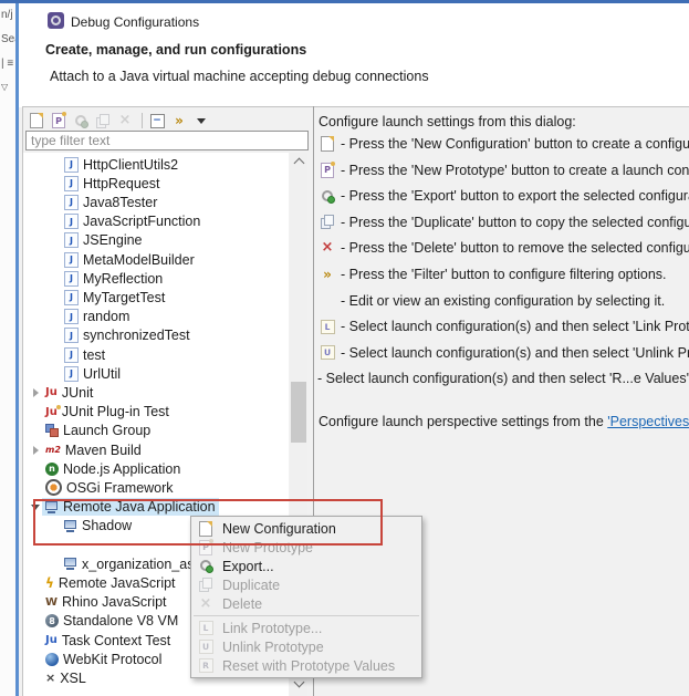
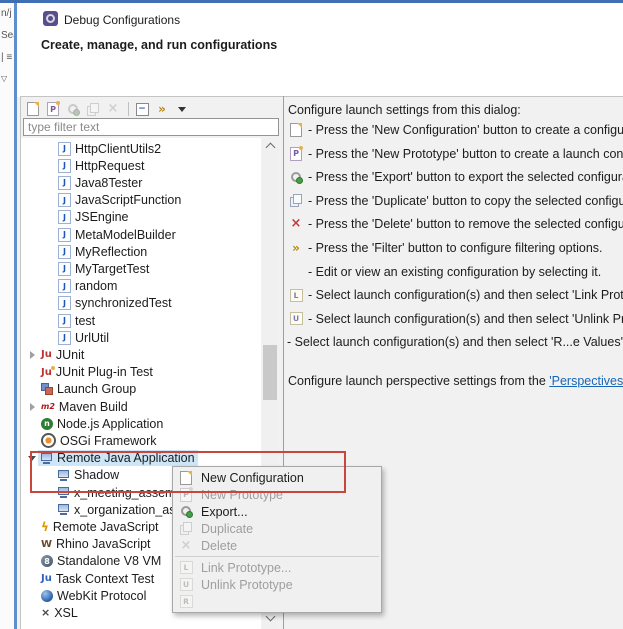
  n/j
  | ≡
  ▽
  Debug Configurations
  Create, manage, and run configurations
- Attach to a Java virtual machine accepting debug connections
  P
  ×
  −
  »
  type filter text
  J
  HttpClientUtils2
  J
  HttpRequest
  J
  Java8Tester
  J
  JavaScriptFunction
  J
  JSEngine
  J
  MetaModelBuilder
  J
  MyReflection
  J
  MyTargetTest
  J
  random
  J
  synchronizedTest
  J
  test
  J
  UrlUtil
  Ju
  JUnit
  Ju
  JUnit Plug-in Test
  Launch Group
  m2
  Maven Build
  n
  Node.js Application
  OSGi Framework
  Remote Java Application
  Shadow
+ x_meeting_assem
  x_organization_a
  ϟ
  Remote JavaScript
  W
  Rhino JavaScript
  8
  Standalone V8 VM
  Ju
  Task Context Test
  WebKit Protocol
  ×
  XSL
  Configure launch settings from this dialog:
  - Press the 'New Configuration' button to create a configu
  P
  - Press the 'New Prototype' button to create a launch con
  - Press the 'Export' button to export the selected configur
  - Press the 'Duplicate' button to copy the selected configu
  ×
  - Press the 'Delete' button to remove the selected configu
  »
  - Press the 'Filter' button to configure filtering options.
  - Edit or view an existing configuration by selecting it.
  L
  - Select launch configuration(s) and then select 'Link Prot
  U
  - Select launch configuration(s) and then select 'Unlink P
  - Select launch configuration(s) and then select 'R...e Values'
  Configure launch perspective settings from the 'Perspectives
  New Configuration
  P
  New Prototype
  Export...
  Duplicate
  ×
  Delete
  L
  Link Prototype...
  U
  Unlink Prototype
  R
- Reset with Prototype Values
